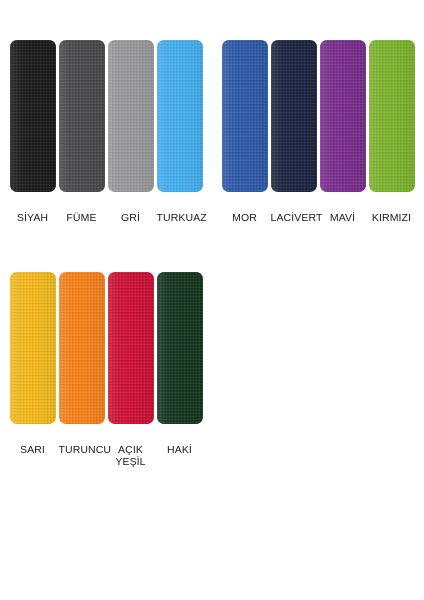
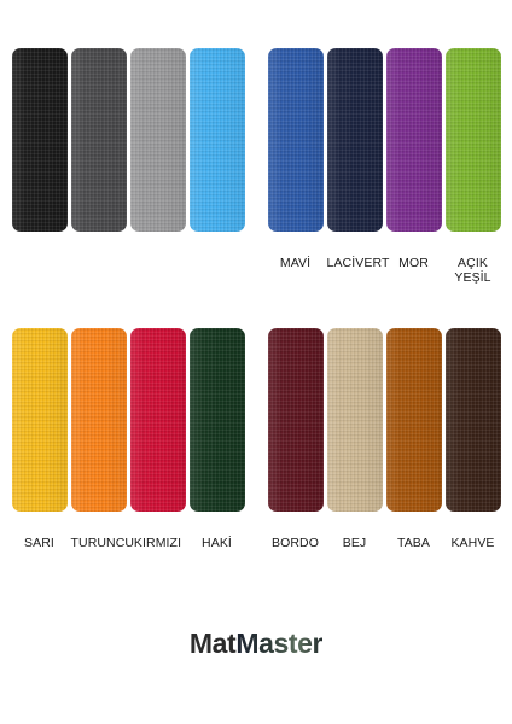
- SİYAH
- FÜME
- GRİ
- TURKUAZ
- MOR
+ MAVİ
  LACİVER
- MAVİ
+ MOR
- KIRMIZI
+ AÇIK YEŞİL
  SARI
  TURUNC
- AÇIK YEŞİL
+ KIRMIZI
  HAKİ
+ BORDO
+ BEJ
+ TABA
+ KAHVE
+ MatMaster
